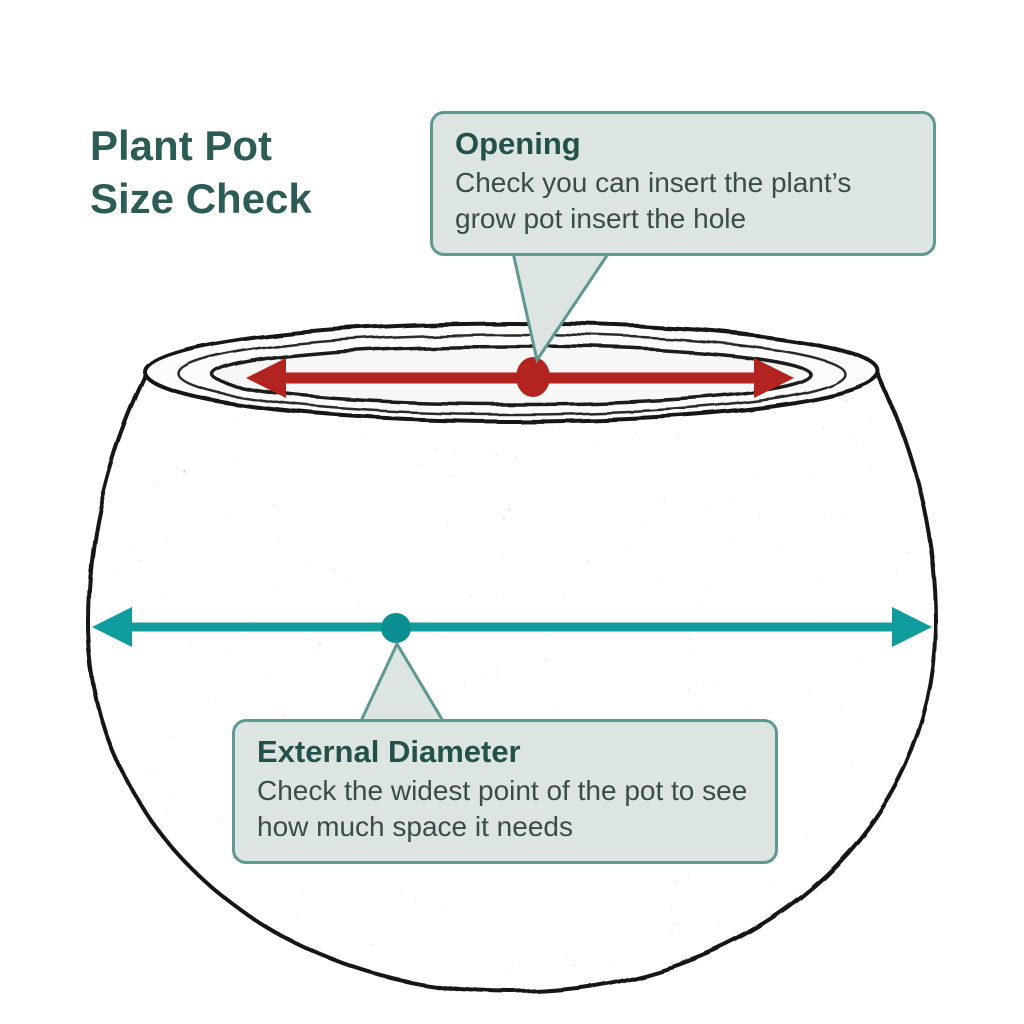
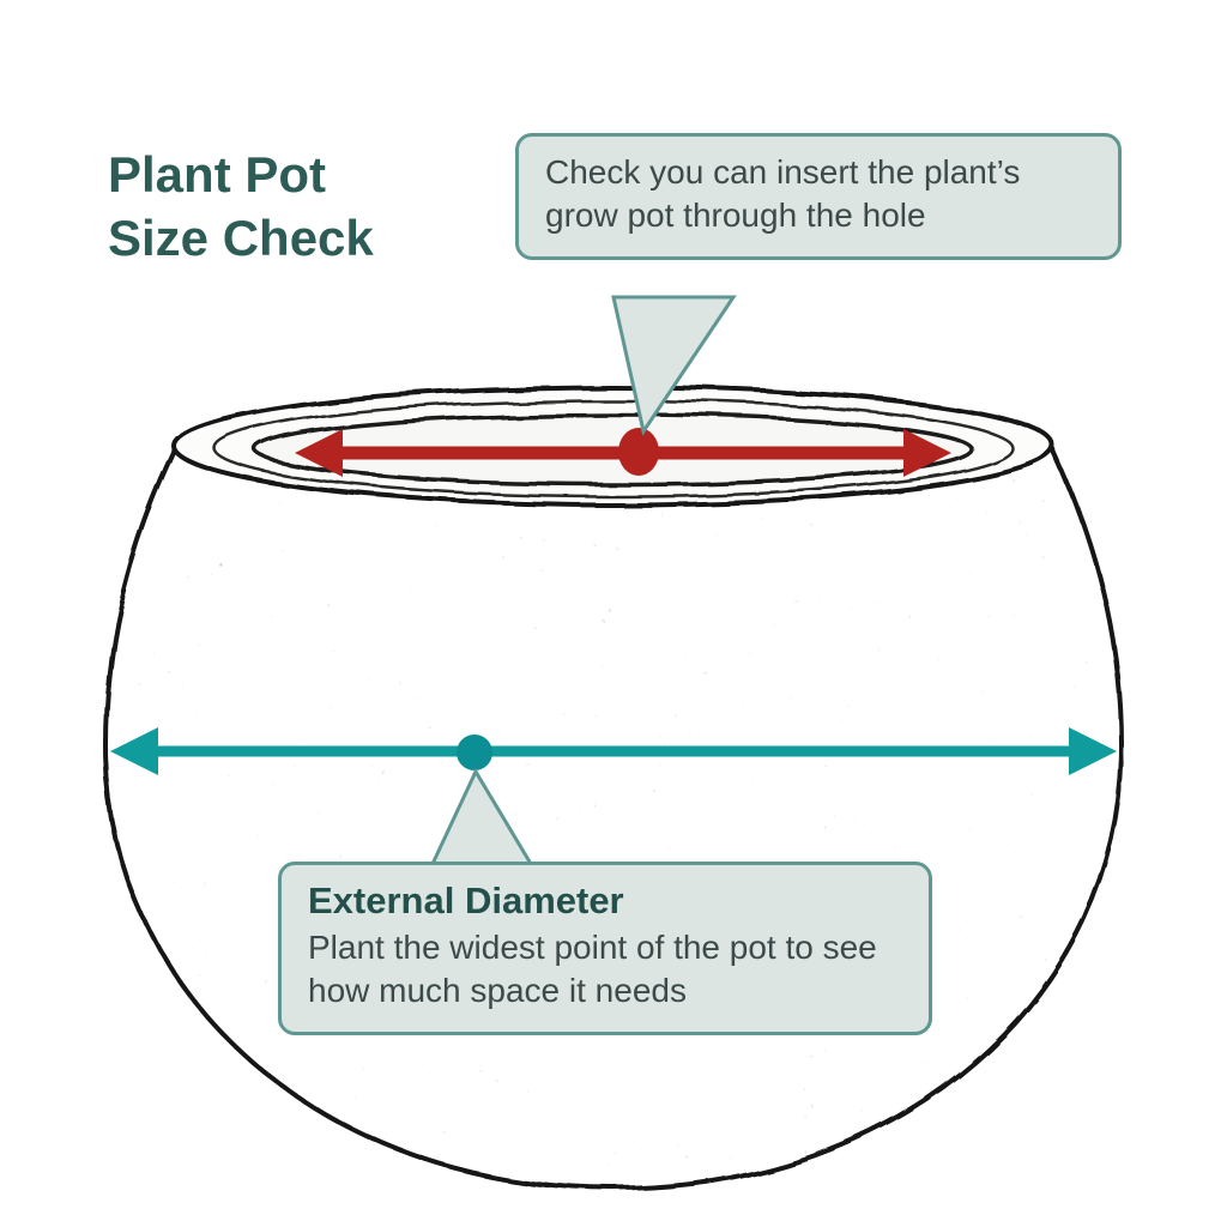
  Plant Pot
  Size Check
- Opening
- Check you can insert the plant’s grow pot insert the hole
+ Check you can insert the plant’s grow pot through the hole
  External Diameter
- Check the widest point of the pot to see how much space it needs
+ Plant the widest point of the pot to see how much space it needs
